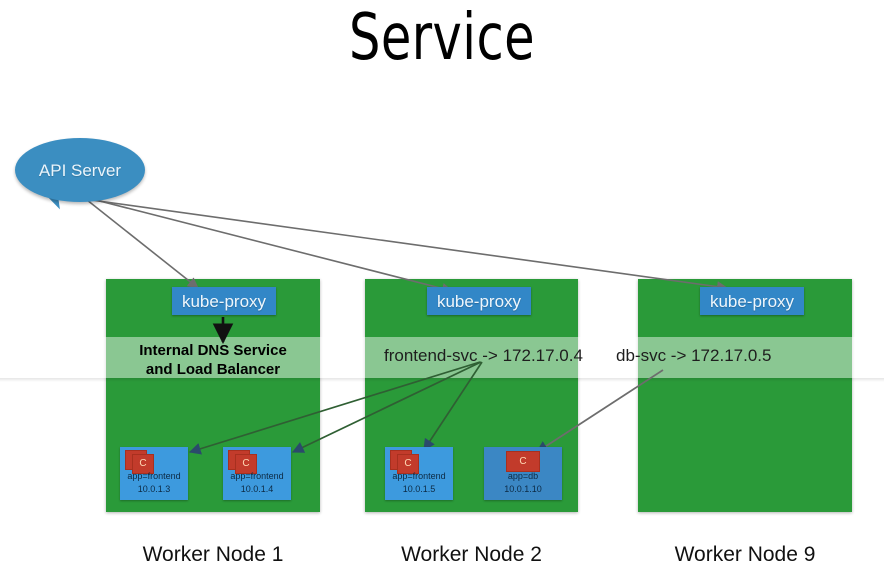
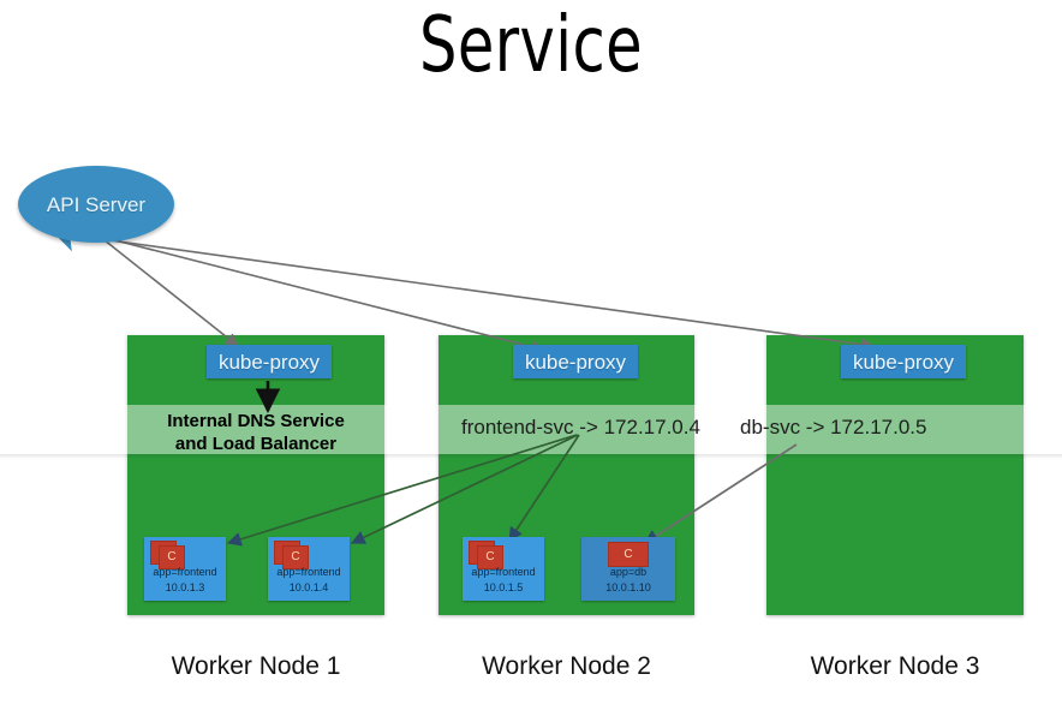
  Service
  API Server
  kube-proxy
  kube-proxy
  kube-proxy
  Internal DNS Service
  and Load Balancer
  frontend-svc -> 172.17.0.4
  db-svc -> 172.17.0.5
  C
  app=frontend
  10.0.1.3
  C
  app=frontend
  10.0.1.4
  C
  app=frontend
  10.0.1.5
  C
  app=db
  10.0.1.10
  Worker Node 1
  Worker Node 2
- Worker Node 9
+ Worker Node 3
